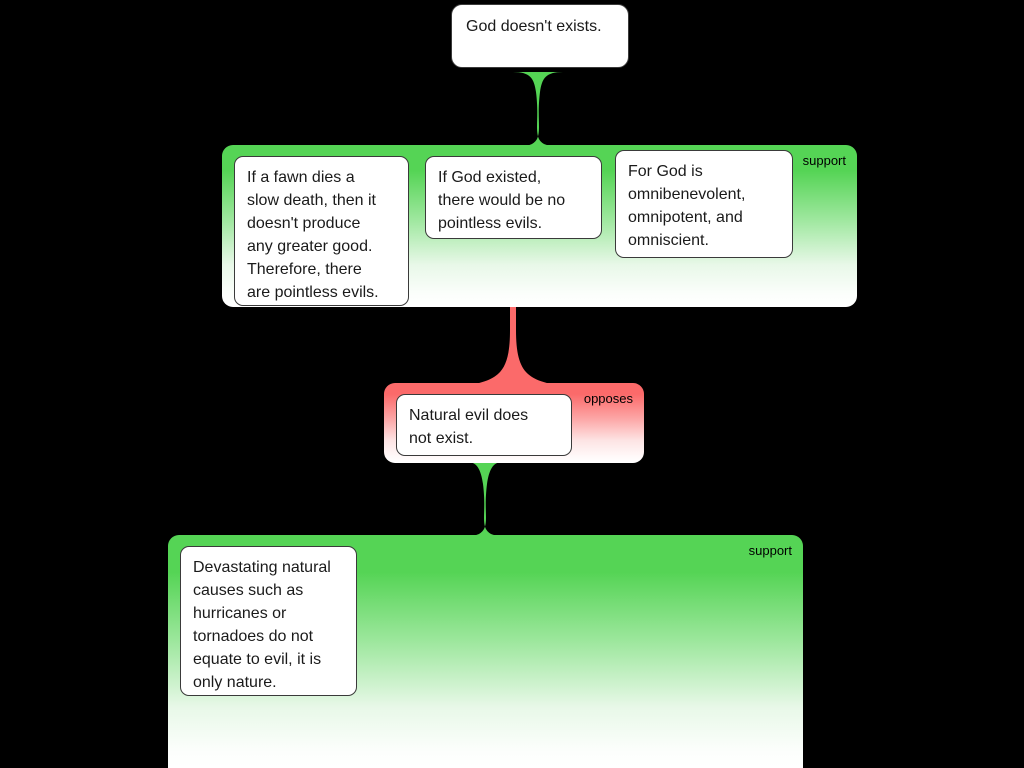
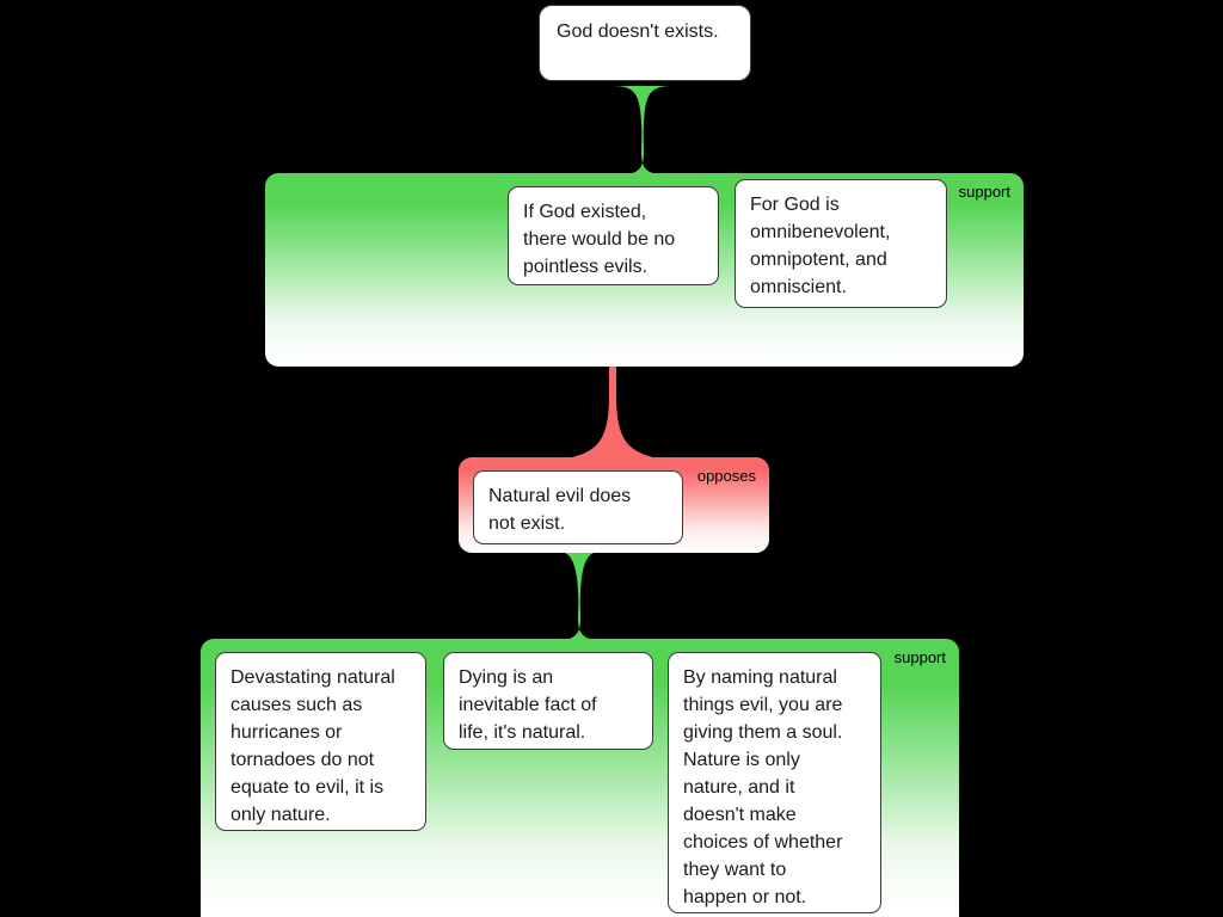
  God doesn't exists.
  support
- If a fawn dies a
- slow death, then it
- doesn't produce
- any greater good.
- Therefore, there
- are pointless evils.
  If God existed,
  there would be no
  pointless evils.
  For God is
  omnibenevolent,
  omnipotent, and
  omniscient.
  opposes
  Natural evil does
  not exist.
  support
  Devastating natural
  causes such as
  hurricanes or
  tornadoes do not
  equate to evil, it is
  only nature.
+ Dying is an
+ inevitable fact of
+ life, it's natural.
+ By naming natural
+ things evil, you are
+ giving them a soul.
+ Nature is only
+ nature, and it
+ doesn't make
+ choices of whether
+ they want to
+ happen or not.
